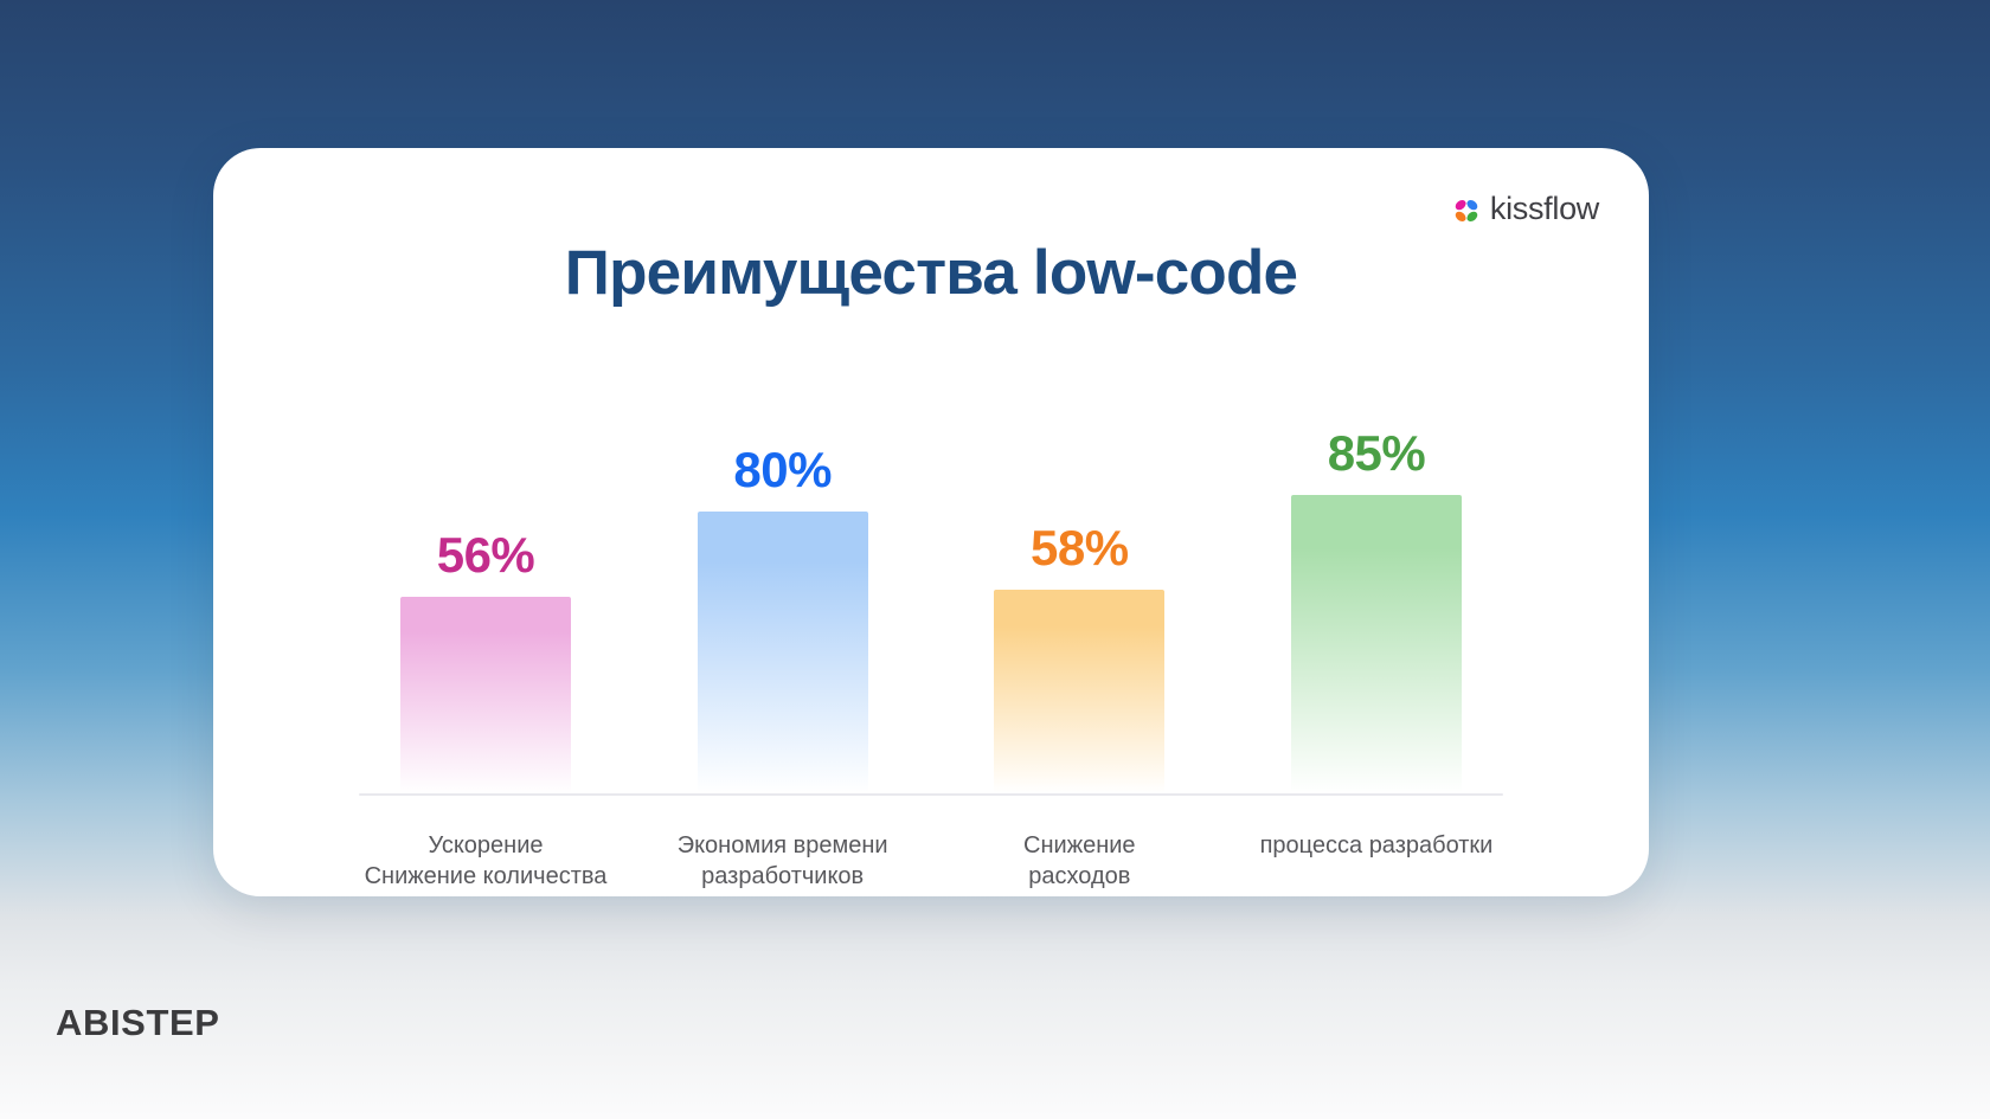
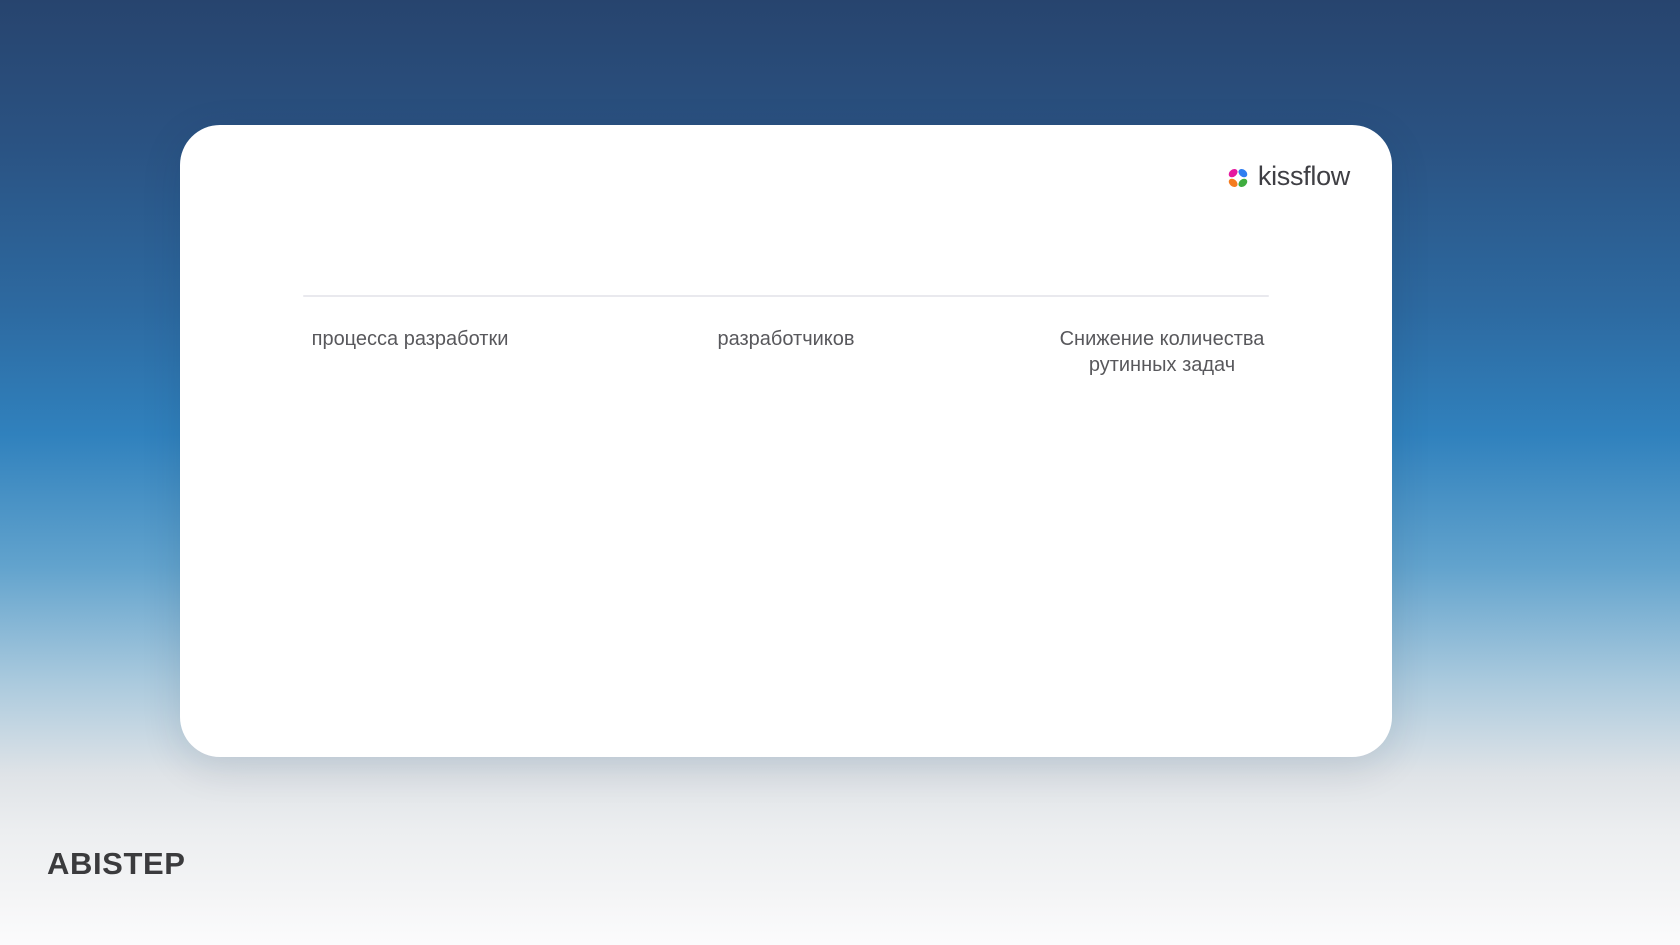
  kissflow
- Преимущества low-code
- 56%
- 80%
- 58%
- 85%
- Ускорение
- Снижение количества
+ процесса разработки
- Экономия времени
  разработчиков
- Снижение
- расходов
- процесса разработки
+ Снижение количества
+ рутинных задач
  ABISTEP
